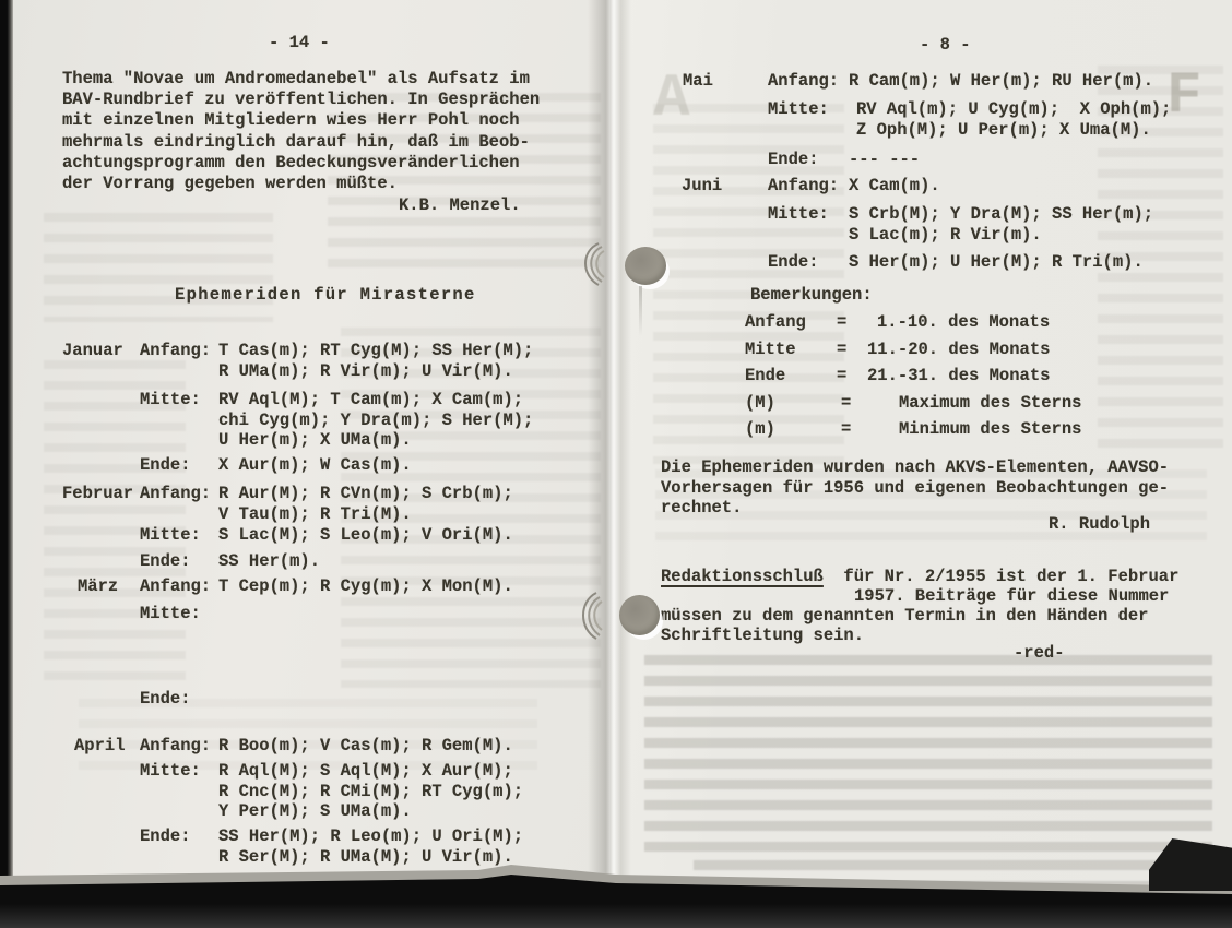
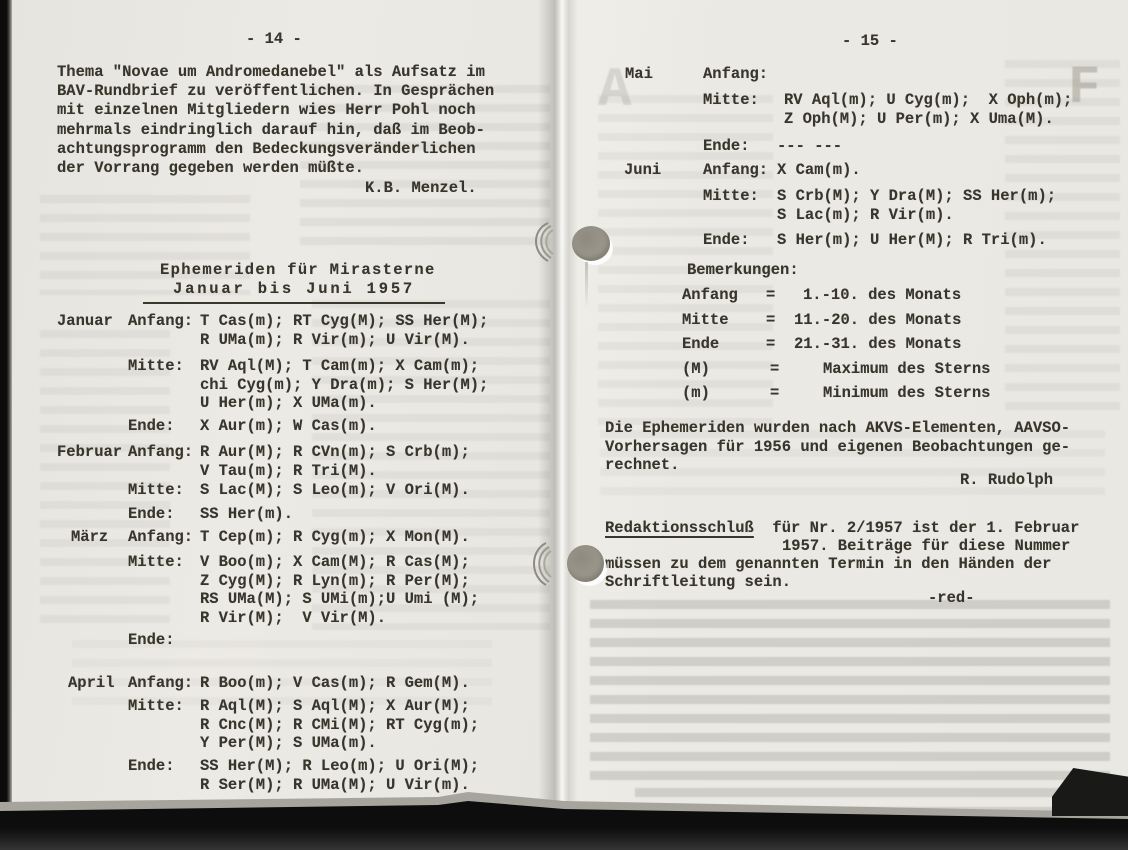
  A
  F
  - 14 -
  Thema "Novae um Andromedanebel" als Aufsatz im
  BAV-Rundbrief zu veröffentlichen. In Gesprächen
  mit einzelnen Mitgliedern wies Herr Pohl noch
  mehrmals eindringlich darauf hin, daß im Beob-
  achtungsprogramm den Bedeckungsveränderlichen
  der Vorrang gegeben werden müßte.
  K.B. Menzel.
  Ephemeriden für Mirasterne
+ Januar bis Juni 1957
  Januar
  Anfang:
  T Cas(m); RT Cyg(M); SS Her(M);
  R UMa(m); R Vir(m); U Vir(M).
  Mitte:
  RV Aql(M); T Cam(m); X Cam(m);
  chi Cyg(m); Y Dra(m); S Her(M);
  U Her(m); X UMa(m).
  Ende:
  X Aur(m); W Cas(m).
  Februar
  Anfang:
  R Aur(M); R CVn(m); S Crb(m);
  V Tau(m); R Tri(M).
  Mitte:
  S Lac(M); S Leo(m); V Ori(M).
  Ende:
  SS Her(m).
  März
  Anfang:
  T Cep(m); R Cyg(m); X Mon(M).
  Mitte:
+ V Boo(m); X Cam(M); R Cas(M);
+ Z Cyg(M); R Lyn(m); R Per(M);
+ RS UMa(M); S UMi(m);U Umi (M);
+ R Vir(M); V Vir(M).
  Ende:
  April
  Anfang:
  R Boo(m); V Cas(m); R Gem(M).
  Mitte:
  R Aql(M); S Aql(M); X Aur(M);
  R Cnc(M); R CMi(M); RT Cyg(m);
  Y Per(M); S UMa(m).
  Ende:
  SS Her(M); R Leo(m); U Ori(M);
  R Ser(M); R UMa(M); U Vir(m).
- - 8 -
+ - 15 -
  Mai
  Anfang:
- R Cam(m); W Her(m); RU Her(m).
  Mitte:
  RV Aql(m); U Cyg(m); X Oph(m);
  Z Oph(M); U Per(m); X Uma(M).
  Ende:
  --- ---
  Juni
  Anfang:
  X Cam(m).
  Mitte:
  S Crb(M); Y Dra(M); SS Her(m);
  S Lac(m); R Vir(m).
  Ende:
  S Her(m); U Her(M); R Tri(m).
  Bemerkungen:
  Anfang
  =
  1.-10. des Monats
  Mitte
  =
  11.-20. des Monats
  Ende
  =
  21.-31. des Monats
  (M)
  =
  Maximum des Sterns
  (m)
  =
  Minimum des Sterns
  Die Ephemeriden wurden nach AKVS-Elementen, AAVSO-
  Vorhersagen für 1956 und eigenen Beobachtungen ge-
  rechnet.
  R. Rudolph
- Redaktionsschluß für Nr. 2/1955 ist der 1. Februar
+ Redaktionsschluß für Nr. 2/1957 ist der 1. Februar
  1957. Beiträge für diese Nummer
  müssen zu dem genannten Termin in den Händen der
  Schriftleitung sein.
  -red-
